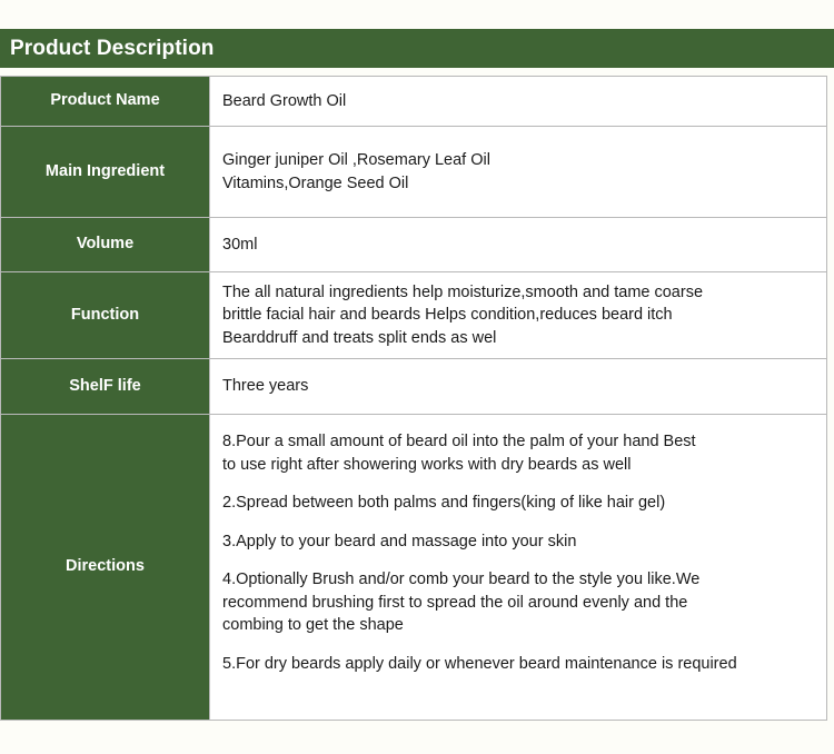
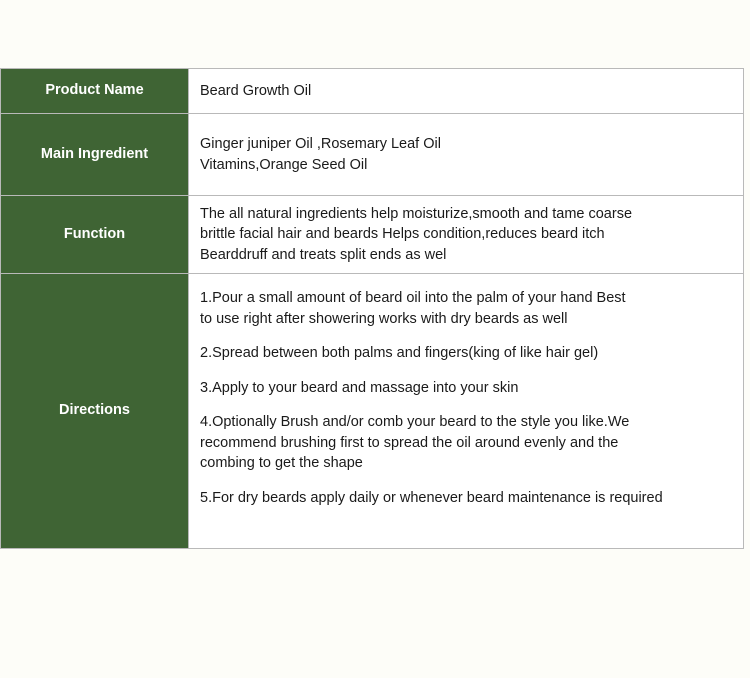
- Product Description
  Product Name	Beard Growth Oil
  Main Ingredient	Ginger juniper Oil ,Rosemary Leaf Oil Vitamins,Orange Seed Oil
- Volume	30ml
  Function	The all natural ingredients help moisturize,smooth and tame coarse brittle facial hair and beards Helps condition,reduces beard itch Bearddruff and treats split ends as wel
- ShelF life	Three years
- Directions	8.Pour a small amount of beard oil into the palm of your hand Best to use right after showering works with dry beards as well2.Spread between both palms and fingers(king of like hair gel)3.Apply to your beard and massage into your skin4.Optionally Brush and/or comb your beard to the style you like.We recommend brushing first to spread the oil around evenly and the combing to get the shape5.For dry beards apply daily or whenever beard maintenance is required
+ Directions	1.Pour a small amount of beard oil into the palm of your hand Best to use right after showering works with dry beards as well2.Spread between both palms and fingers(king of like hair gel)3.Apply to your beard and massage into your skin4.Optionally Brush and/or comb your beard to the style you like.We recommend brushing first to spread the oil around evenly and the combing to get the shape5.For dry beards apply daily or whenever beard maintenance is required
